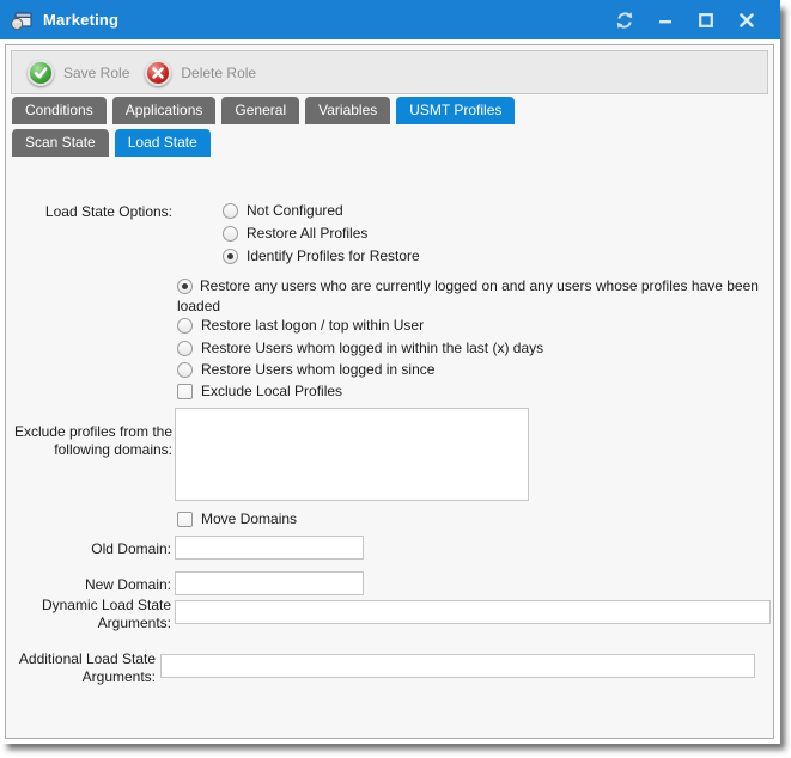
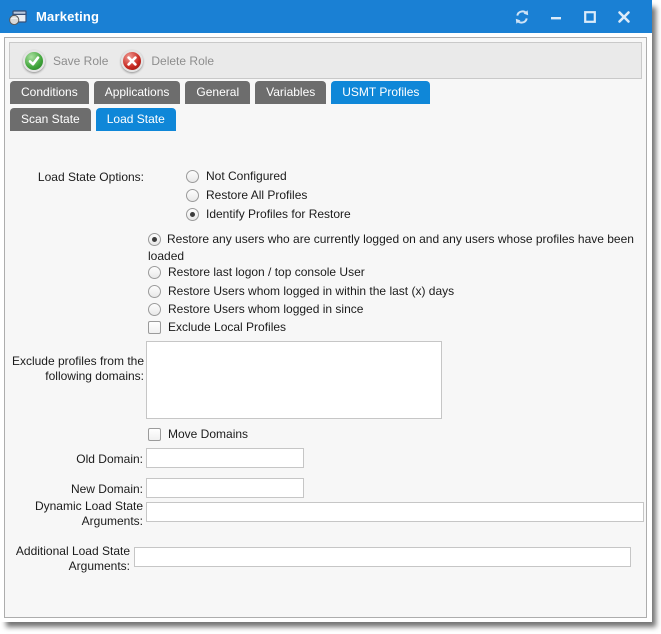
  Marketing
  Save Role
  Delete Role
  Conditions
  Applications
  General
  Variables
  USMT Profiles
  Scan State
  Load State
  Load State Options:
  Not Configured
  Restore All Profiles
  Identify Profiles for Restore
  Restore any users who are currently logged on and any users whose profiles have been loaded
- Restore last logon / top within User
+ Restore last logon / top console User
  Restore Users whom logged in within the last (x) days
  Restore Users whom logged in since
  Exclude Local Profiles
  Exclude profiles from the following domains:
  Move Domains
  Old Domain:
  New Domain:
  Dynamic Load State Arguments:
  Additional Load State Arguments:
